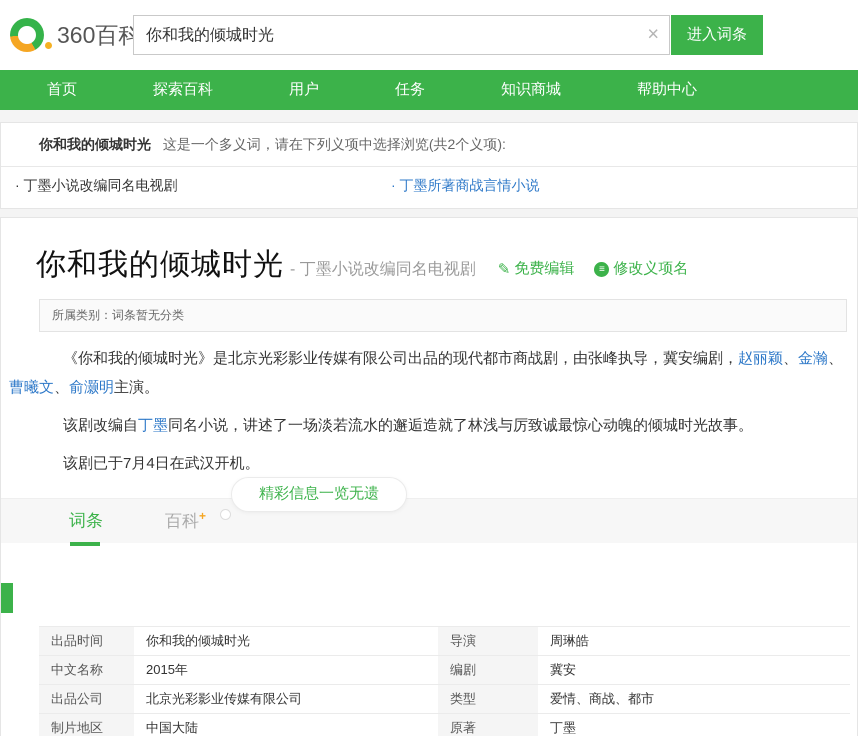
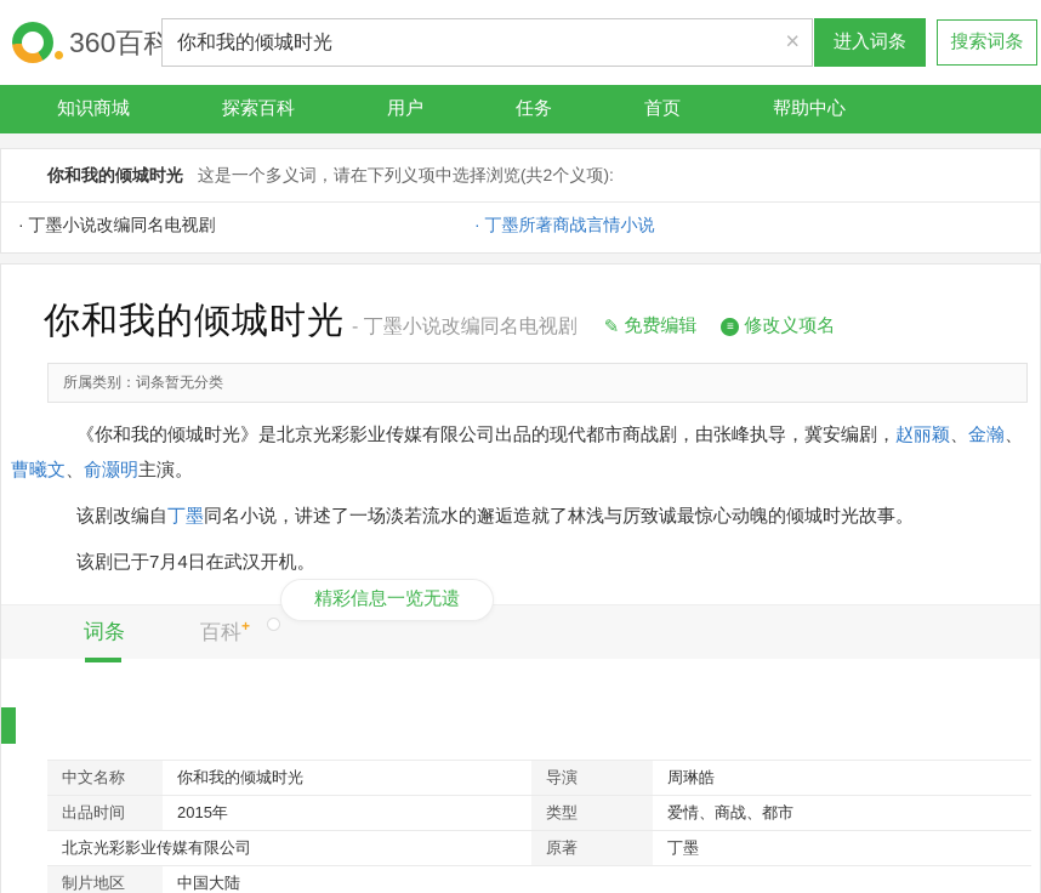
  360百科
  你和我的倾城时光
  ×
  进入词条
+ 搜索词条
- 首页
+ 知识商城
  探索百科
  用户
  任务
- 知识商城
+ 首页
  帮助中心
  你和我的倾城时光 这是一个多义词，请在下列义项中选择浏览(共2个义项):
  · 丁墨小说改编同名电视剧
  · 丁墨所著商战言情小说
  你和我的倾城时光
  - 丁墨小说改编同名电视剧
  ✎
  免费编辑
  ≡
  修改义项名
  所属类别：词条暂无分类
  《你和我的倾城时光》是北京光彩影业传媒有限公司出品的现代都市商战剧，由张峰执导，冀安编剧，赵丽颖、金瀚、曹曦文、俞灏明主演。
  该剧改编自丁墨同名小说，讲述了一场淡若流水的邂逅造就了林浅与厉致诚最惊心动魄的倾城时光故事。
  该剧已于7月4日在武汉开机。
  词条
  百科+
  精彩信息一览无遗
- 出品时间
+ 中文名称
  你和我的倾城时光
- 中文名称
+ 出品时间
  2015年
- 出品公司
  北京光彩影业传媒有限公司
  制片地区
  中国大陆
  导演
  周琳皓
- 编剧
- 冀安
  类型
  爱情、商战、都市
  原著
  丁墨
